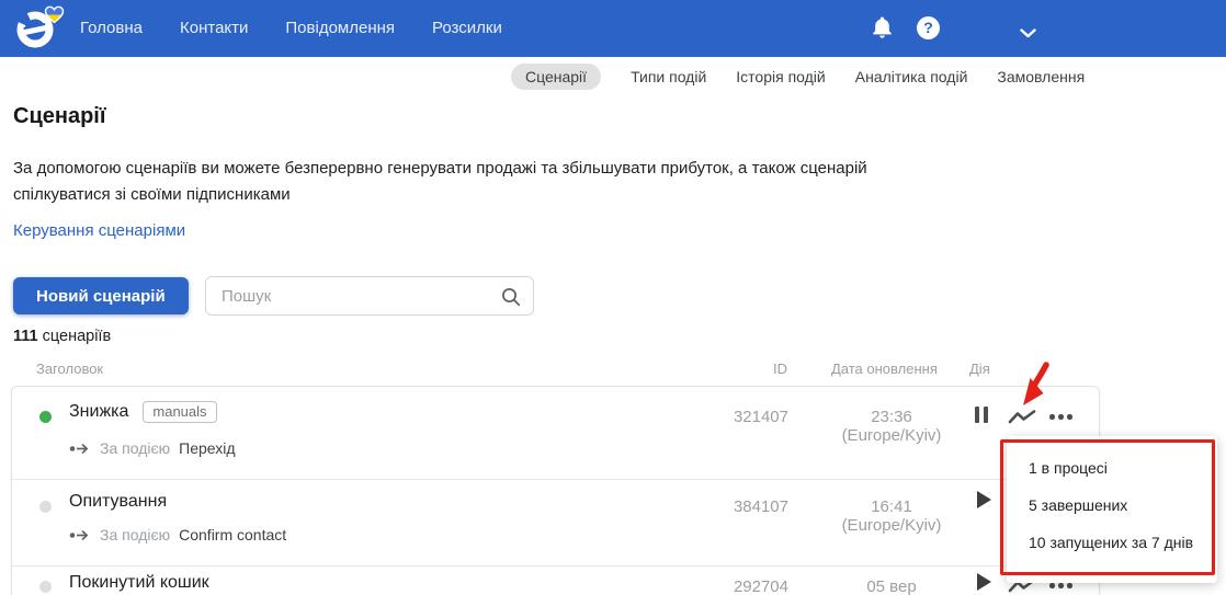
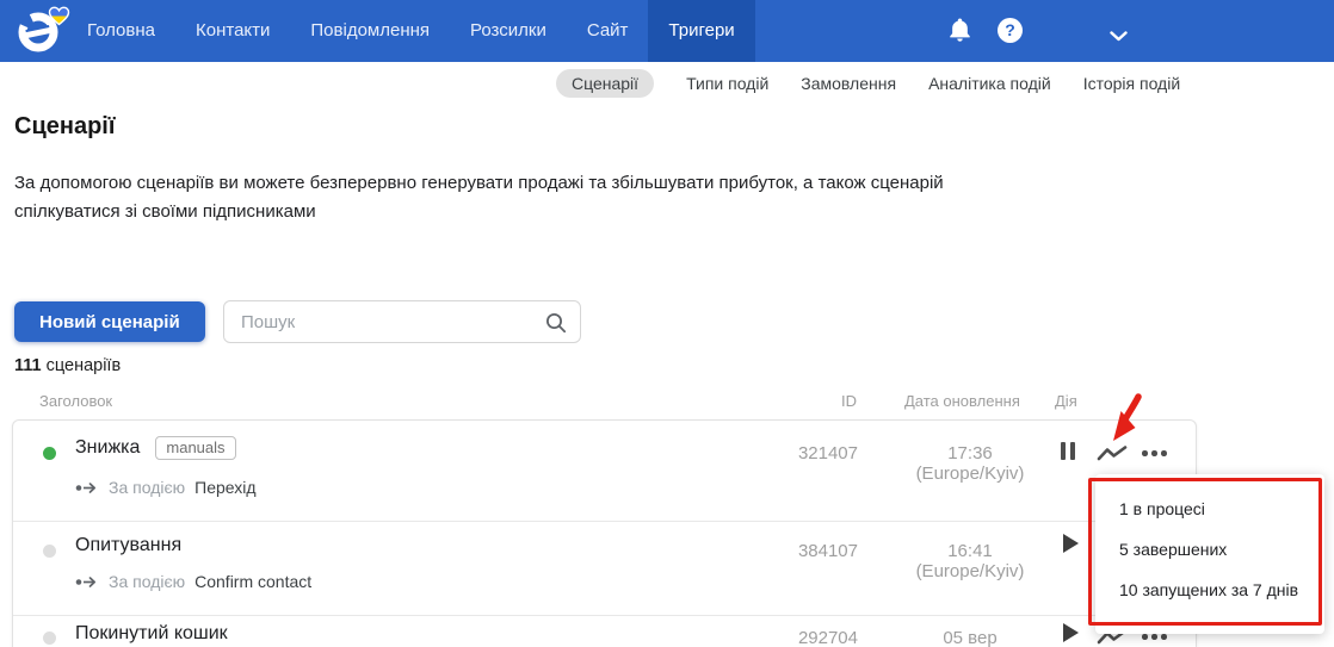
  Головна
  Контакти
  Повідомлення
  Розсилки
+ Сайт
+ Тригери
  ?
  Сценарії
  Типи подій
- Історія подій
+ Замовлення
  Аналітика подій
- Замовлення
+ Історія подій
  Сценарії
  За допомогою сценаріїв ви можете безперервно генерувати продажі та збільшувати прибуток, а також сценарій спілкуватися зі своїми підписниками
- Керування сценаріями
  Новий сценарій
  Пошук
  111 сценаріїв
  Заголовок
  ID
  Дата оновлення
  Дія
  Знижка
  manuals
  За подією
  Перехід
  321407
- 23:36 (Europe/Kyiv)
+ 17:36 (Europe/Kyiv)
  Опитування
  За подією
  Confirm contact
  384107
  16:41 (Europe/Kyiv)
  Покинутий кошик
  292704
  05 вер
  1 в процесі
  5 завершених
  10 запущених за 7 днів
